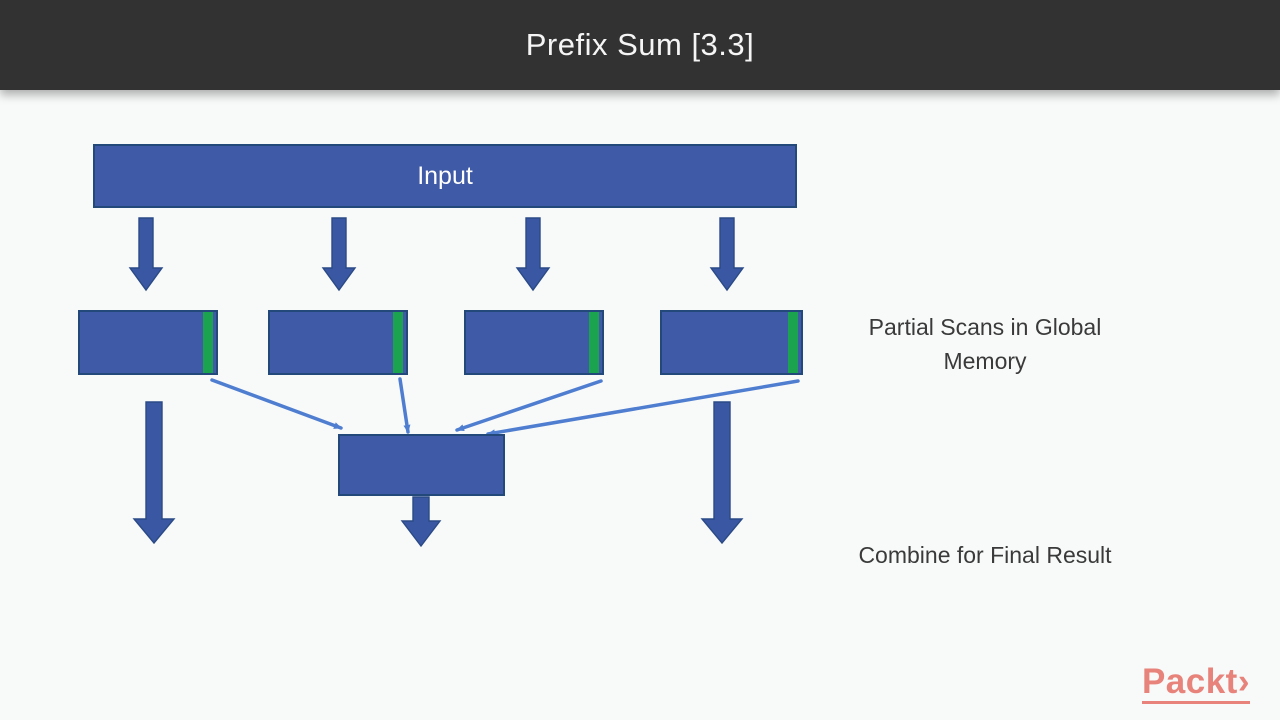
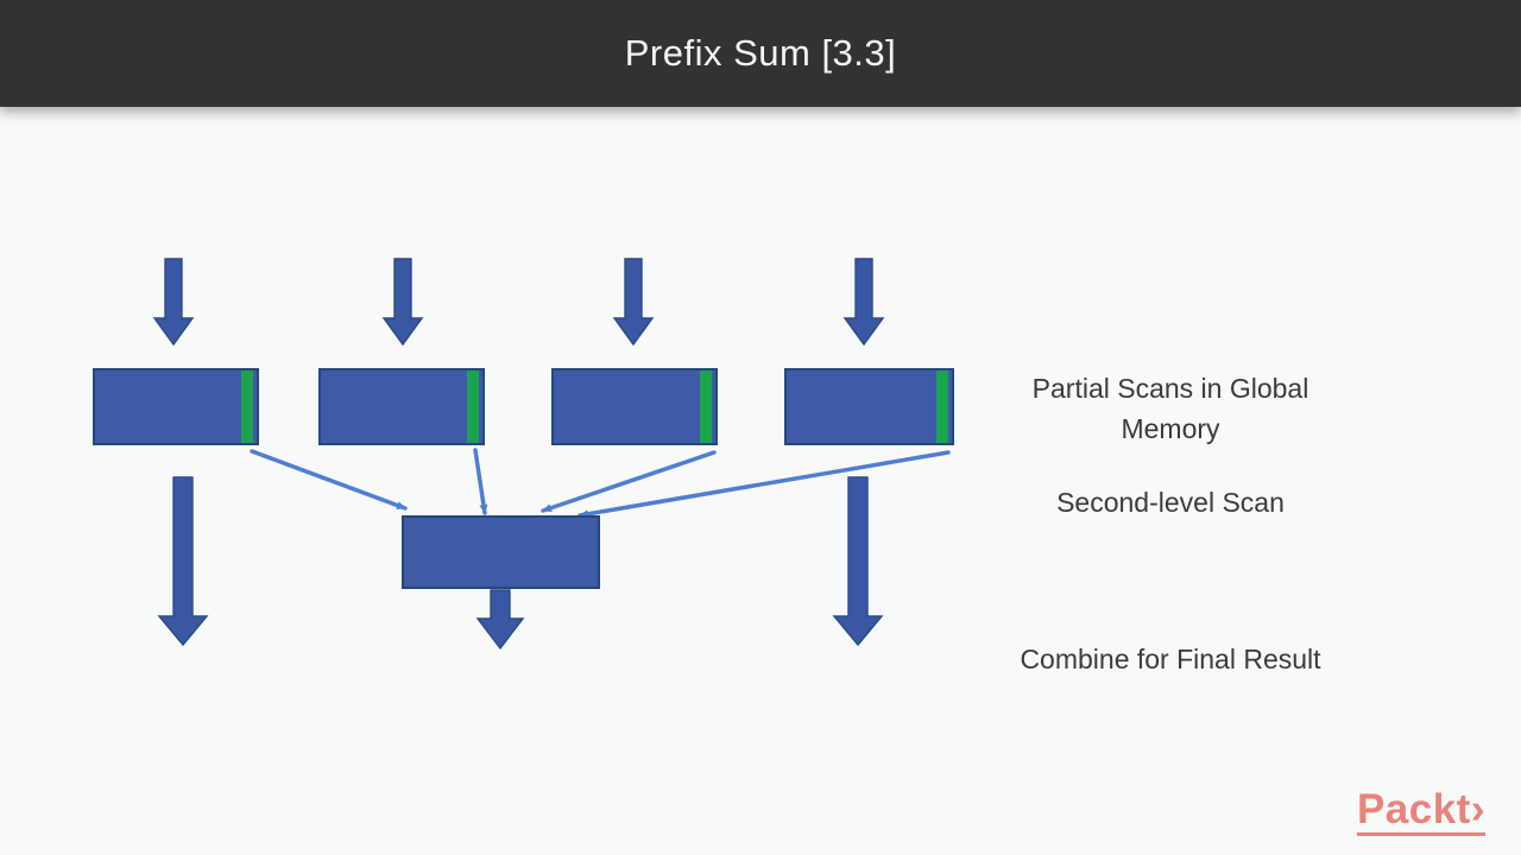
  Prefix Sum [3.3]
- Input
  Partial Scans in Global Memory
+ Second-level Scan
  Combine for Final Result
  Packt›
